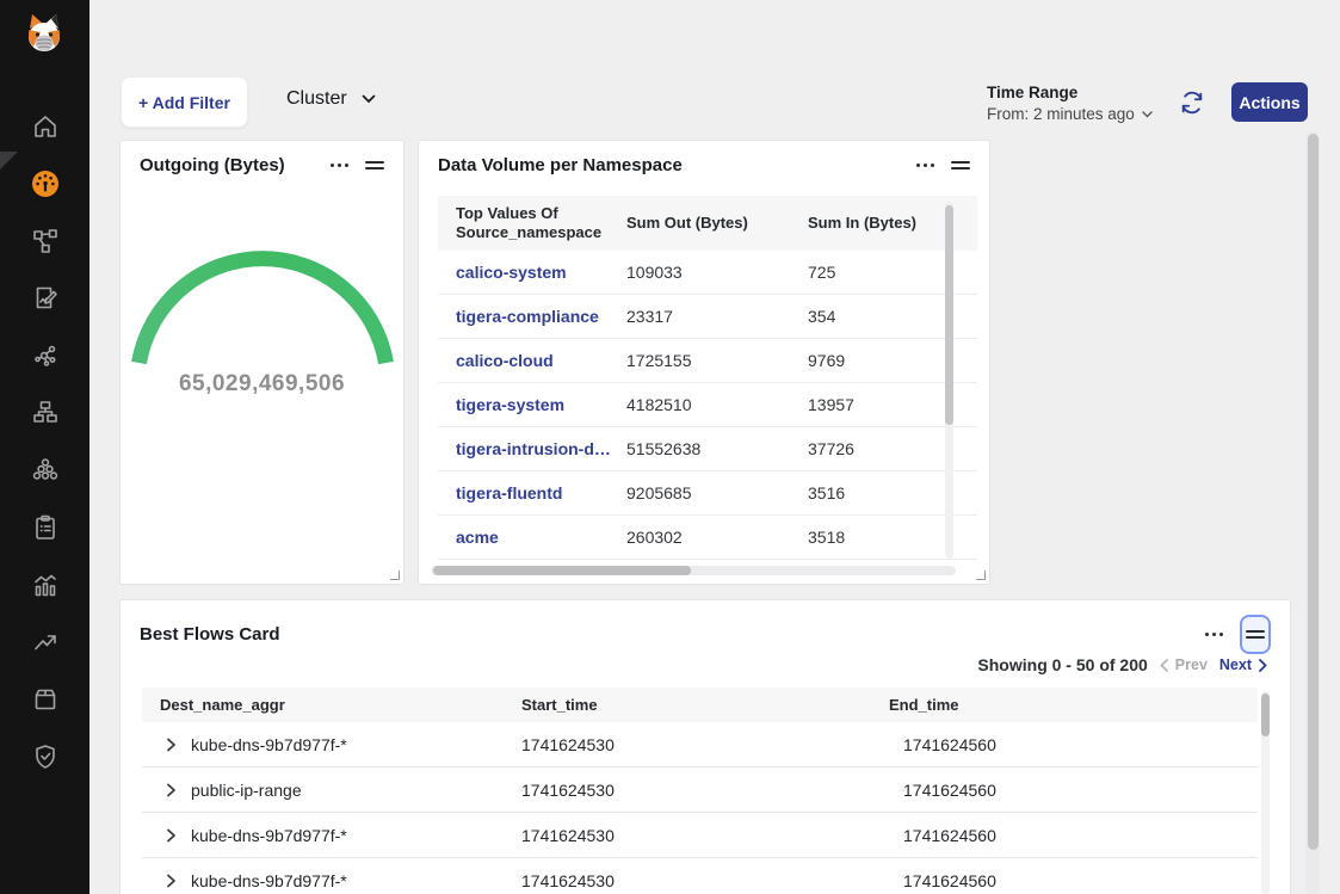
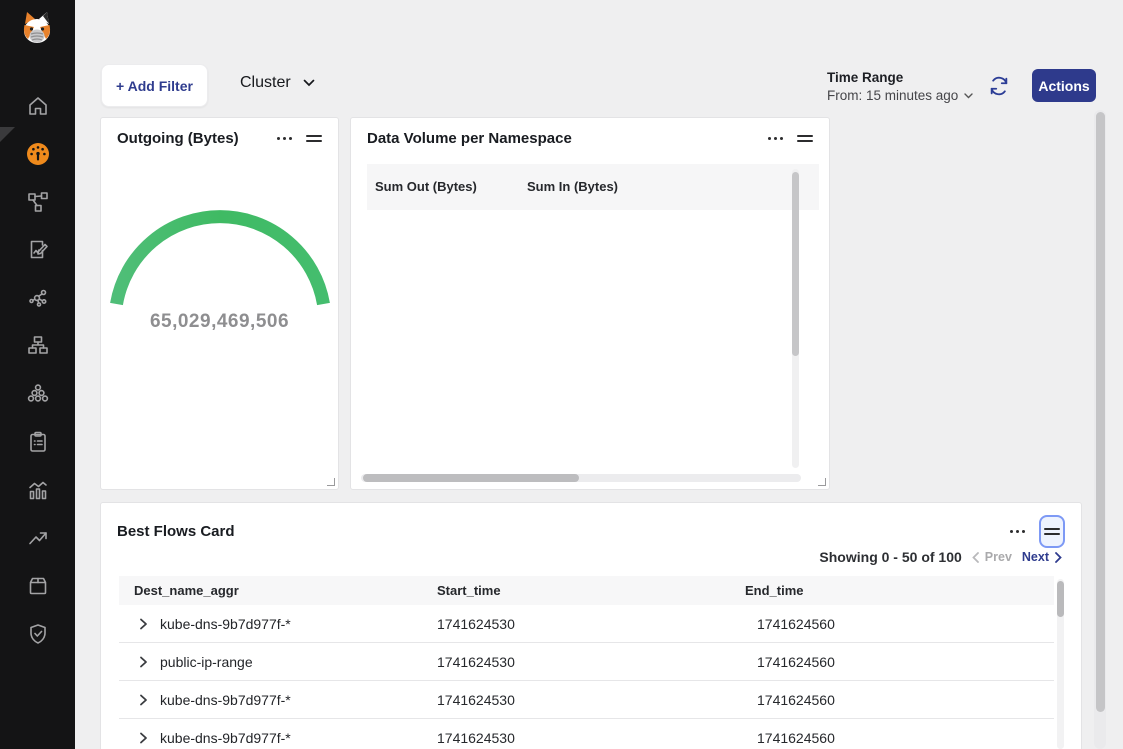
  + Add Filter
  Cluster
  Time Range
- From: 2 minutes ago
+ From: 15 minutes ago
  Actions
  Outgoing (Bytes)
  65,029,469,506
  Data Volume per Namespace
- Top Values Of Source_namespace
  Sum Out (Bytes)
  Sum In (Bytes)
- calico-system
- 109033
- 725
- tigera-compliance
- 23317
- 354
- calico-cloud
- 1725155
- 9769
- tigera-system
- 4182510
- 13957
- tigera-intrusion-d…
- 51552638
- 37726
- tigera-fluentd
- 9205685
- 3516
- acme
- 260302
- 3518
  Best Flows Card
- Showing 0 - 50 of 200
+ Showing 0 - 50 of 100
  Prev
  Next
  Dest_name_aggr
  Start_time
  End_time
  kube-dns-9b7d977f-*
  1741624530
  1741624560
  public-ip-range
  1741624530
  1741624560
  kube-dns-9b7d977f-*
  1741624530
  1741624560
  kube-dns-9b7d977f-*
  1741624530
  1741624560
